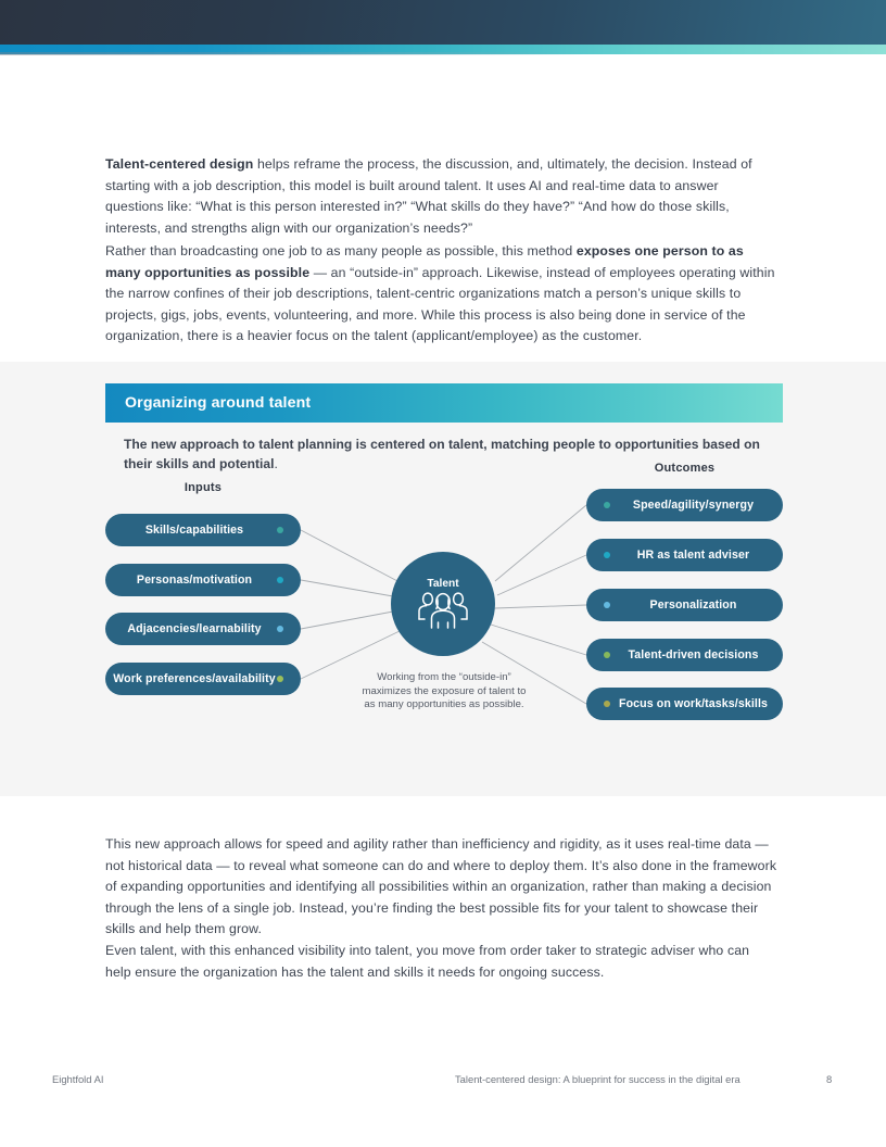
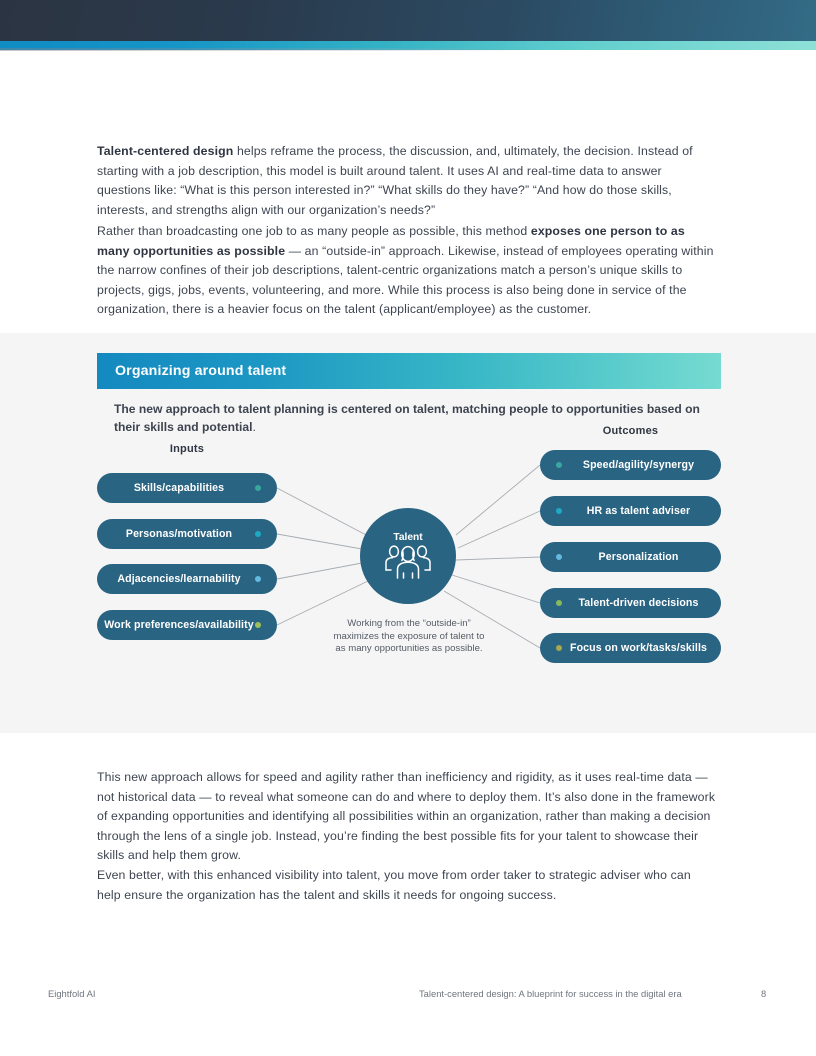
  Talent-centered design helps reframe the process, the discussion, and, ultimately, the decision. Instead of starting with a job description, this model is built around talent. It uses AI and real-time data to answer questions like: “What is this person interested in?” “What skills do they have?” “And how do those skills, interests, and strengths align with our organization’s needs?”
  Rather than broadcasting one job to as many people as possible, this method exposes one person to as many opportunities as possible — an “outside-in” approach. Likewise, instead of employees operating within the narrow confines of their job descriptions, talent-centric organizations match a person’s unique skills to projects, gigs, jobs, events, volunteering, and more. While this process is also being done in service of the organization, there is a heavier focus on the talent (applicant/employee) as the customer.
  This new approach allows for speed and agility rather than inefficiency and rigidity, as it uses real-time data — not historical data — to reveal what someone can do and where to deploy them. It’s also done in the framework of expanding opportunities and identifying all possibilities within an organization, rather than making a decision through the lens of a single job. Instead, you’re finding the best possible fits for your talent to showcase their skills and help them grow.
- Even talent, with this enhanced visibility into talent, you move from order taker to strategic adviser who can help ensure the organization has the talent and skills it needs for ongoing success.
+ Even better, with this enhanced visibility into talent, you move from order taker to strategic adviser who can help ensure the organization has the talent and skills it needs for ongoing success.
  Organizing around talent
  The new approach to talent planning is centered on talent, matching people to opportunities based on their skills and potential.
  Inputs
  Outcomes
  Skills/capabilities
  Personas/motivation
  Adjacencies/learnability
  Work preferences/availability
  Talent
  Speed/agility/synergy
  HR as talent adviser
  Personalization
  Talent-driven decisions
  Focus on work/tasks/skills
  Working from the “outside-in” maximizes the exposure of talent to as many opportunities as possible.
  Eightfold AI
  Talent-centered design: A blueprint for success in the digital era
  8
